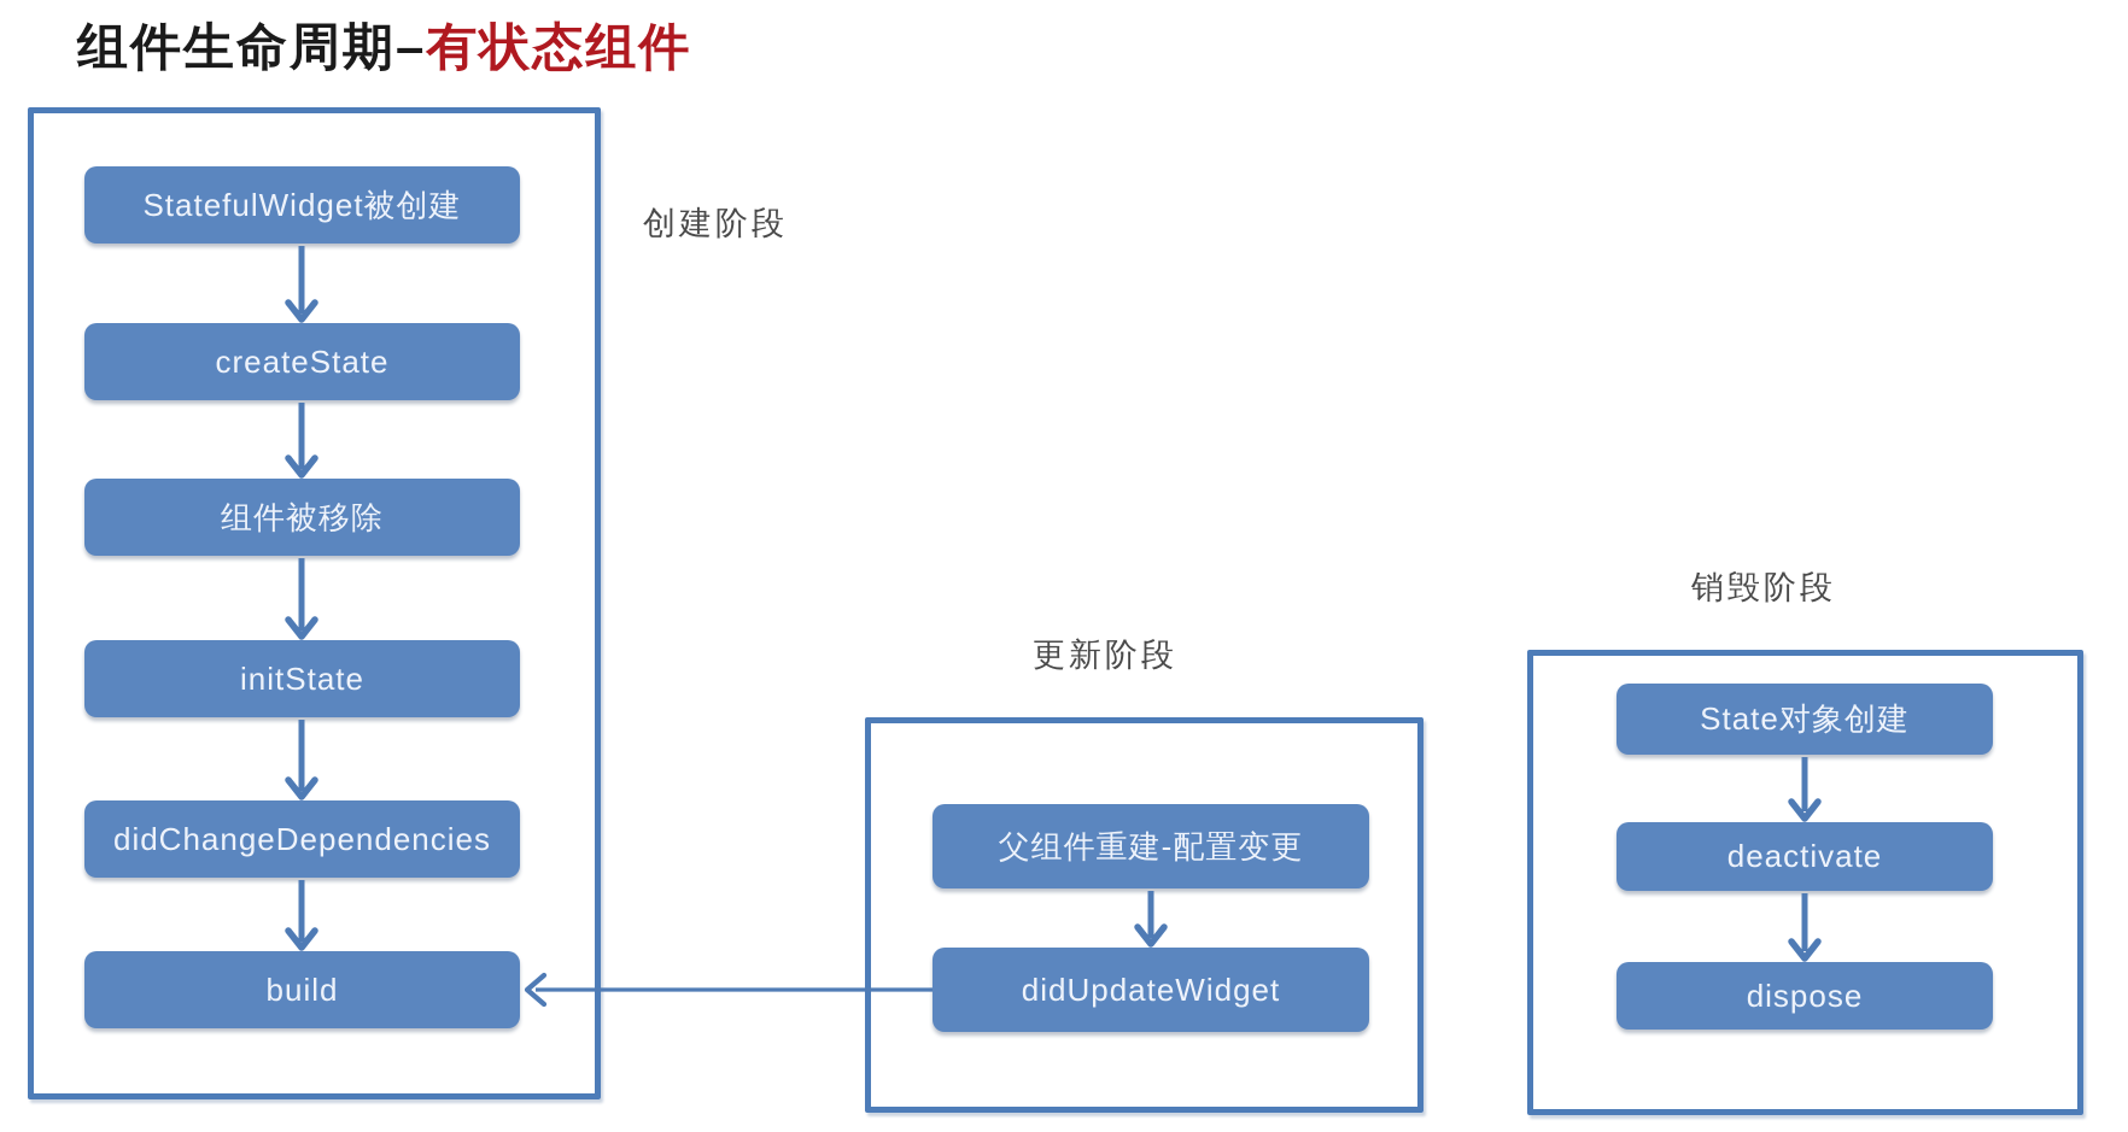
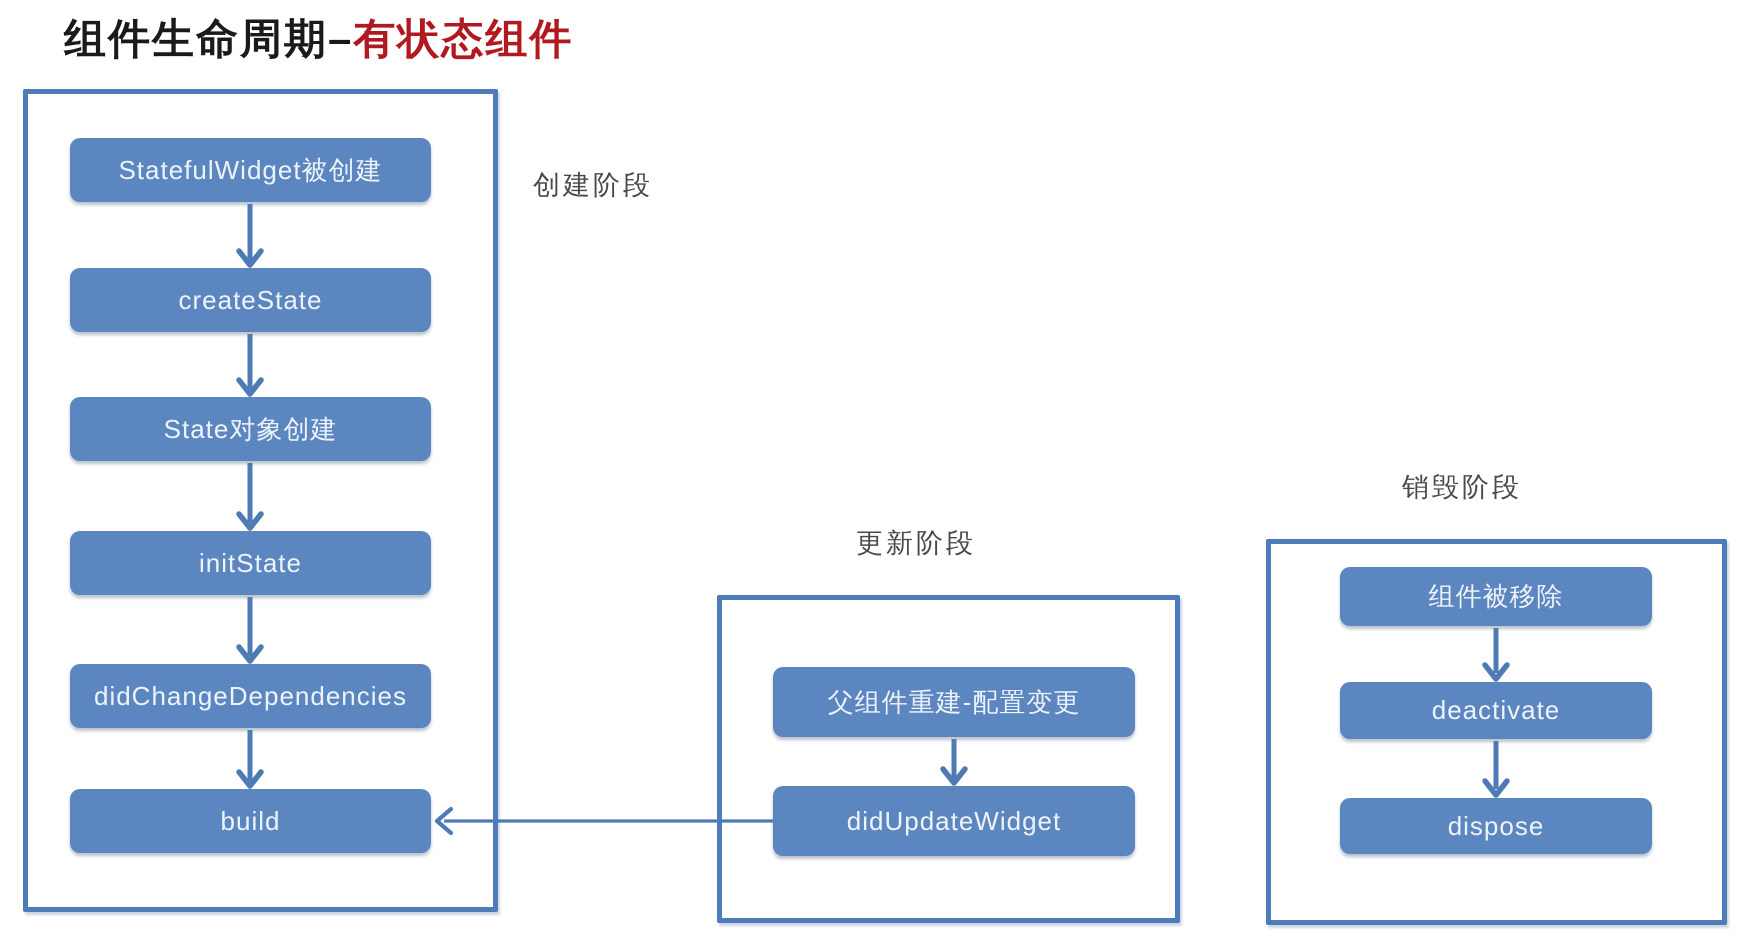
  组件生命周期–有状态组件
  创建阶段
  更新阶段
  销毁阶段
  StatefulWidget被创建
  createState
- 组件被移除
+ State对象创建
  initState
  didChangeDependencies
  build
  父组件重建-配置变更
  didUpdateWidget
- State对象创建
+ 组件被移除
  deactivate
  dispose
